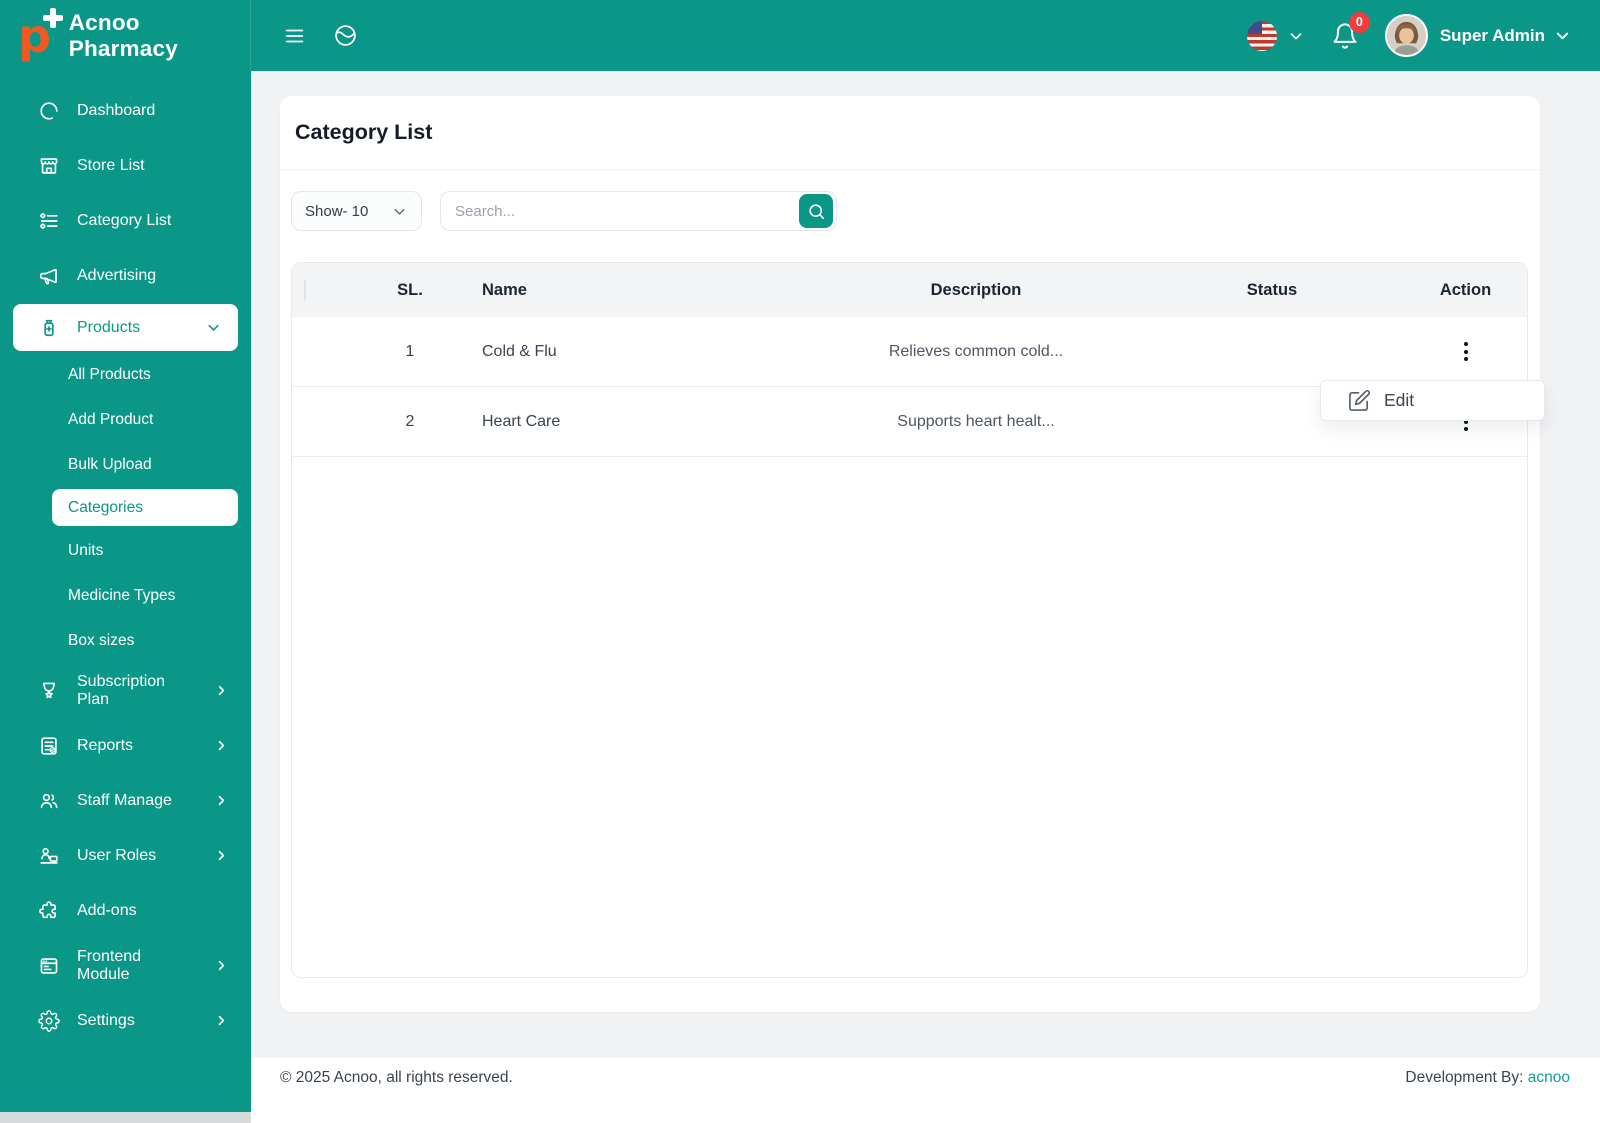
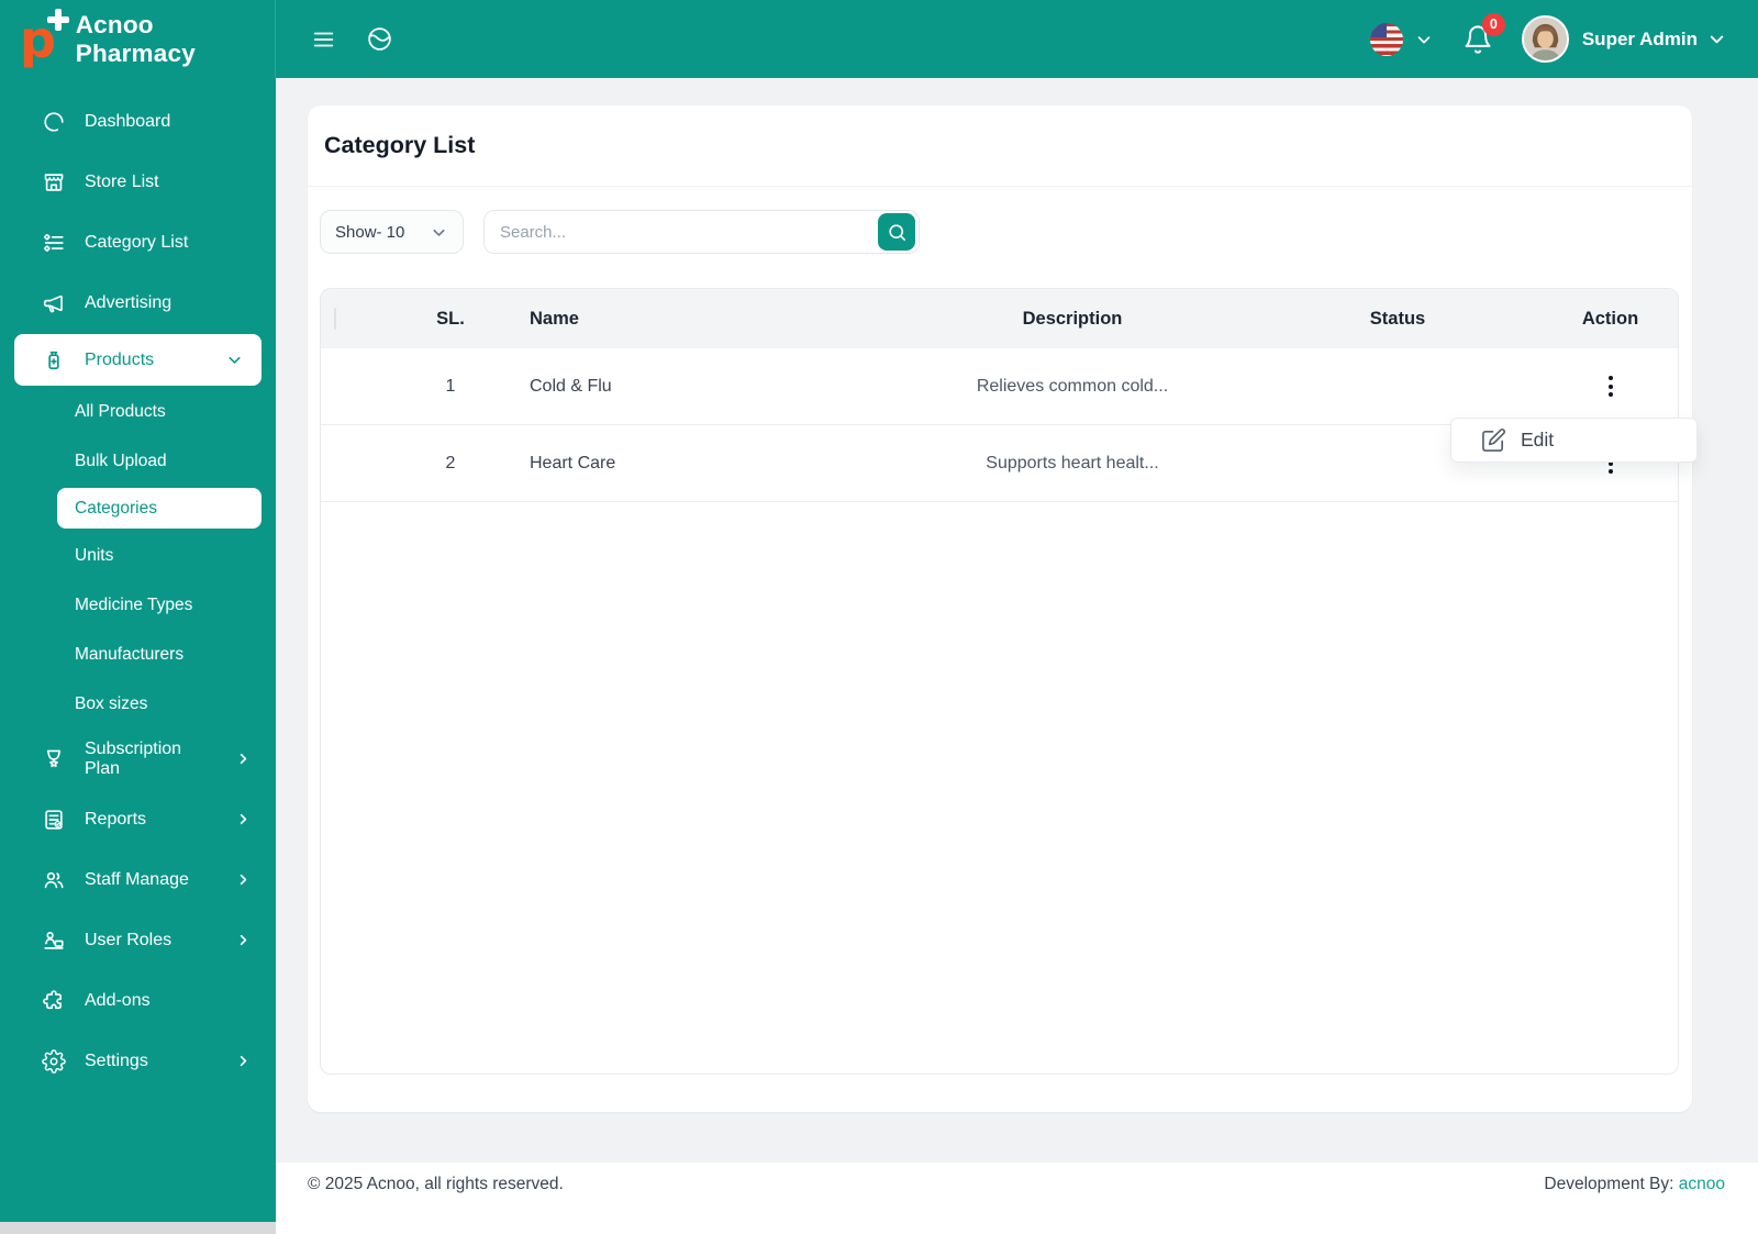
  p
  Acnoo Pharmacy
  0
  Super Admin
  Dashboard
  Store List
  Category List
  Advertising
  Products
  All Products
- Add Product
  Bulk Upload
  Categories
  Units
  Medicine Types
+ Manufacturers
  Box sizes
  Subscription Plan
  Reports
  Staff Manage
  User Roles
  Add-ons
- Frontend Module
  Settings
  Category List
  Show- 10
  Search...
  SL.
  Name
  Description
  Status
  Action
  1
  Cold & Flu
  Relieves common cold...
  2
  Heart Care
  Supports heart healt...
  Edit
  © 2025 Acnoo, all rights reserved.
  Development By: acnoo
